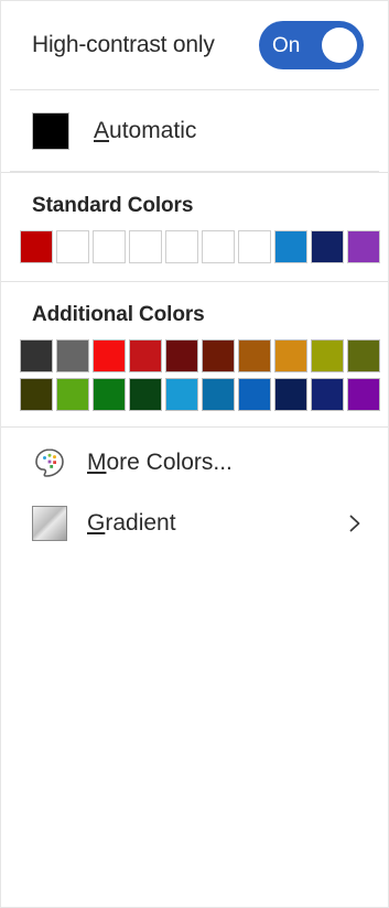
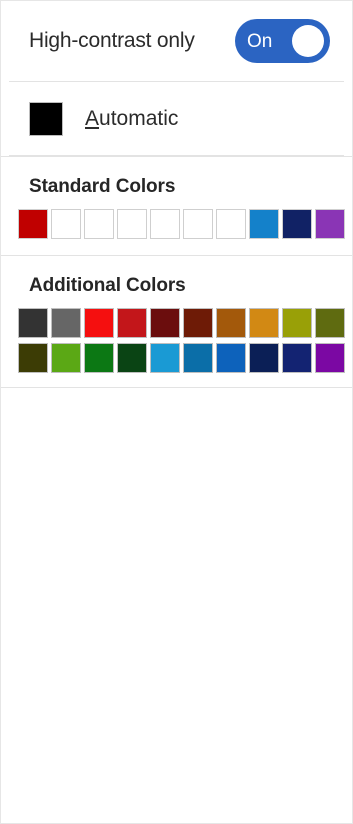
  High-contrast only
  On
  Automatic
  Standard Colors
  Additional Colors
- More Colors...
- Gradient
